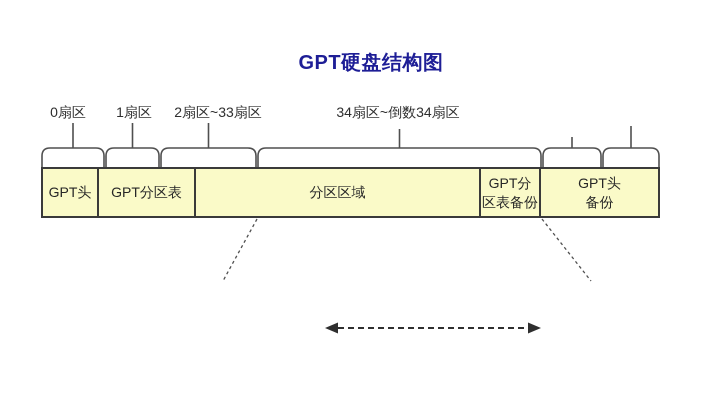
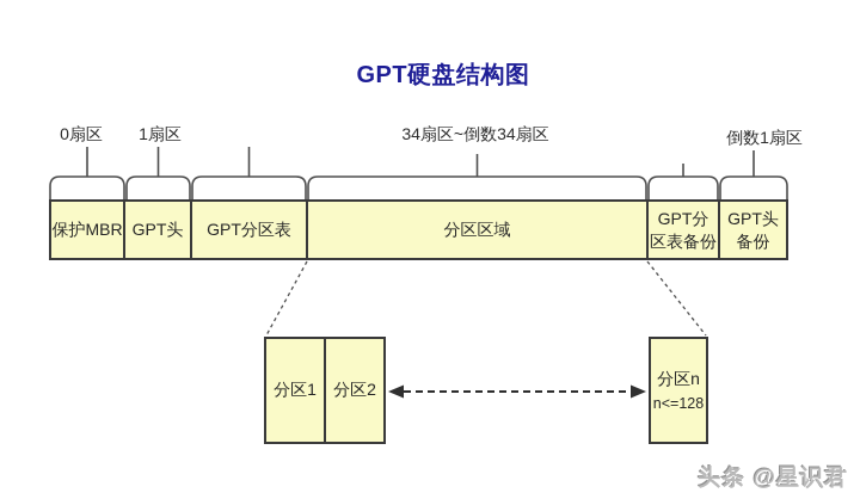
  GPT硬盘结构图
  0扇区
  1扇区
- 2扇区~33扇区
  34扇区~倒数34扇区
+ 倒数1扇区
+ 保护MBR
  GPT头
  GPT分区表
  分区区域
  GPT分
  区表备份
  GPT头
  备份
+ 分区1
+ 分区2
+ 分区n
+ n<=128
+ 头条 @星识君
